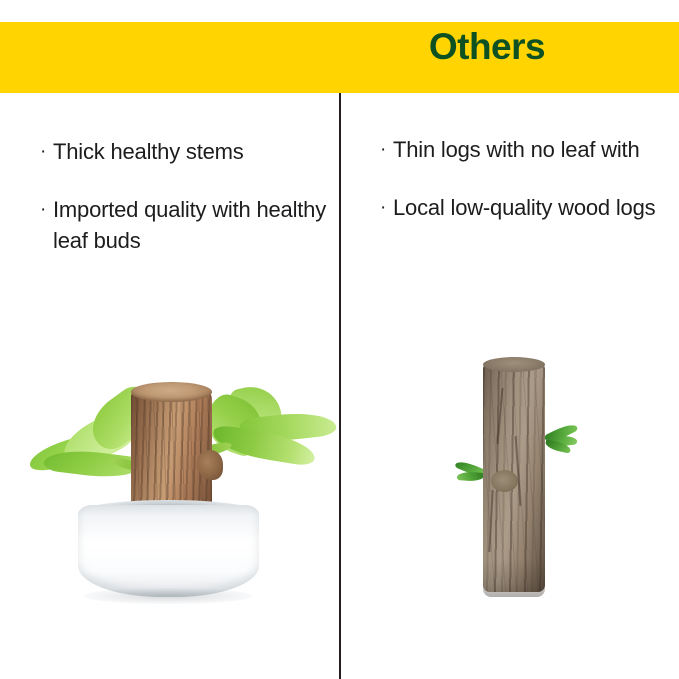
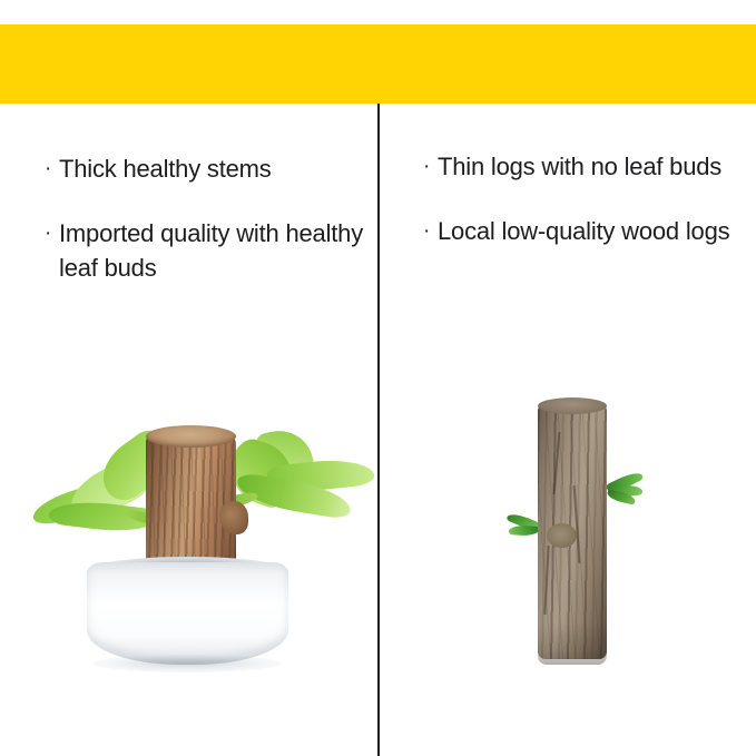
- Others
  ·
  Thick healthy stems
  ·
  Imported quality with healthy leaf buds
  ·
- Thin logs with no leaf with
+ Thin logs with no leaf buds
  ·
  Local low-quality wood logs
